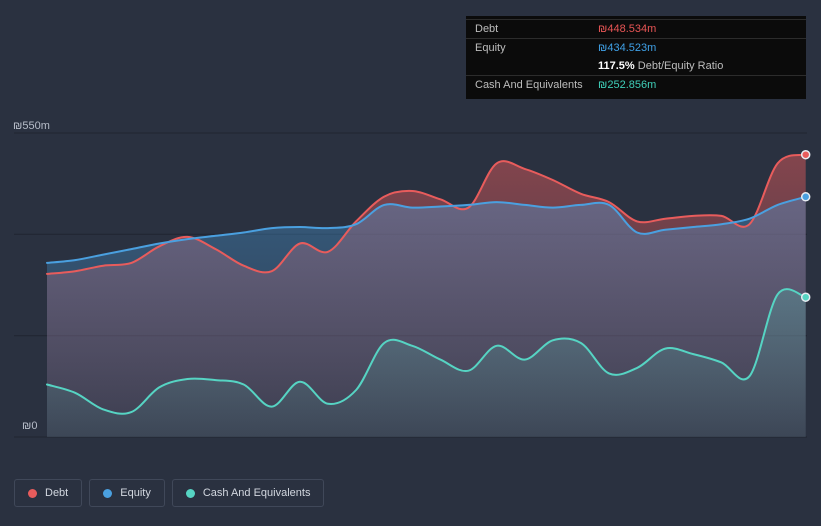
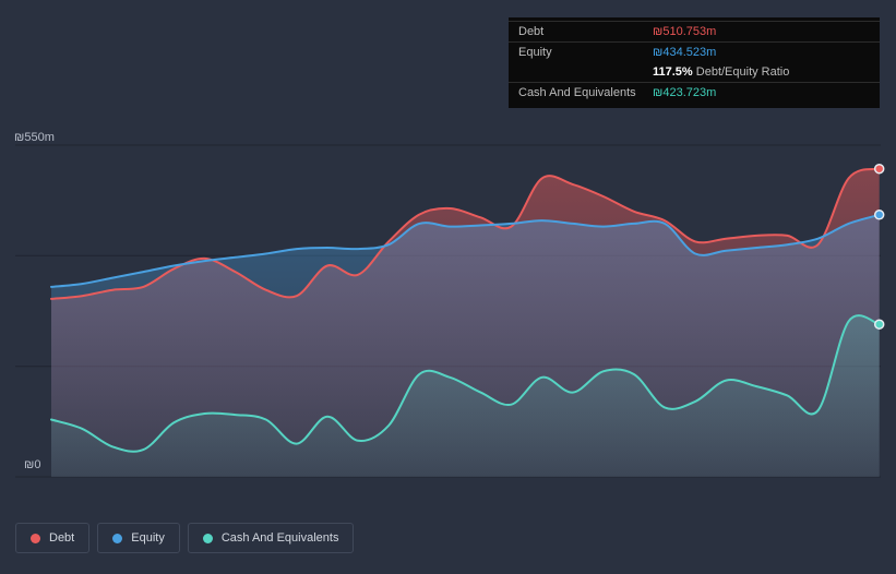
  ₪550m
  ₪0
  Debt
- ₪448.534m
+ ₪510.753m
  Equity
  ₪434.523m
  117.5% Debt/Equity Ratio
  Cash And Equivalents
- ₪252.856m
+ ₪423.723m
  Debt
  Equity
  Cash And Equivalents
